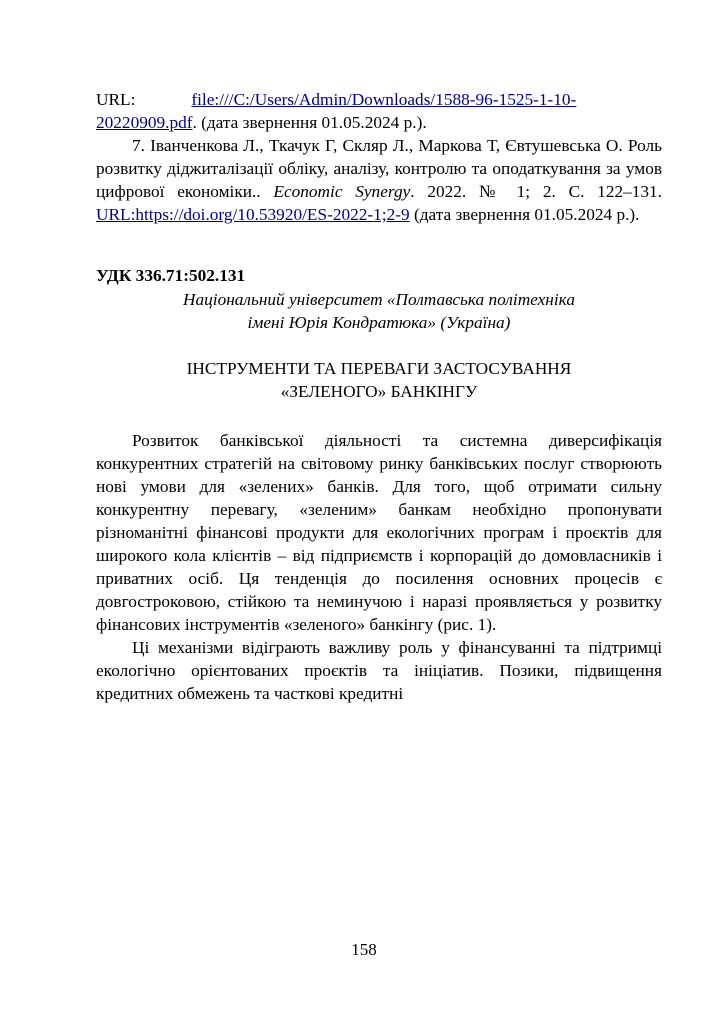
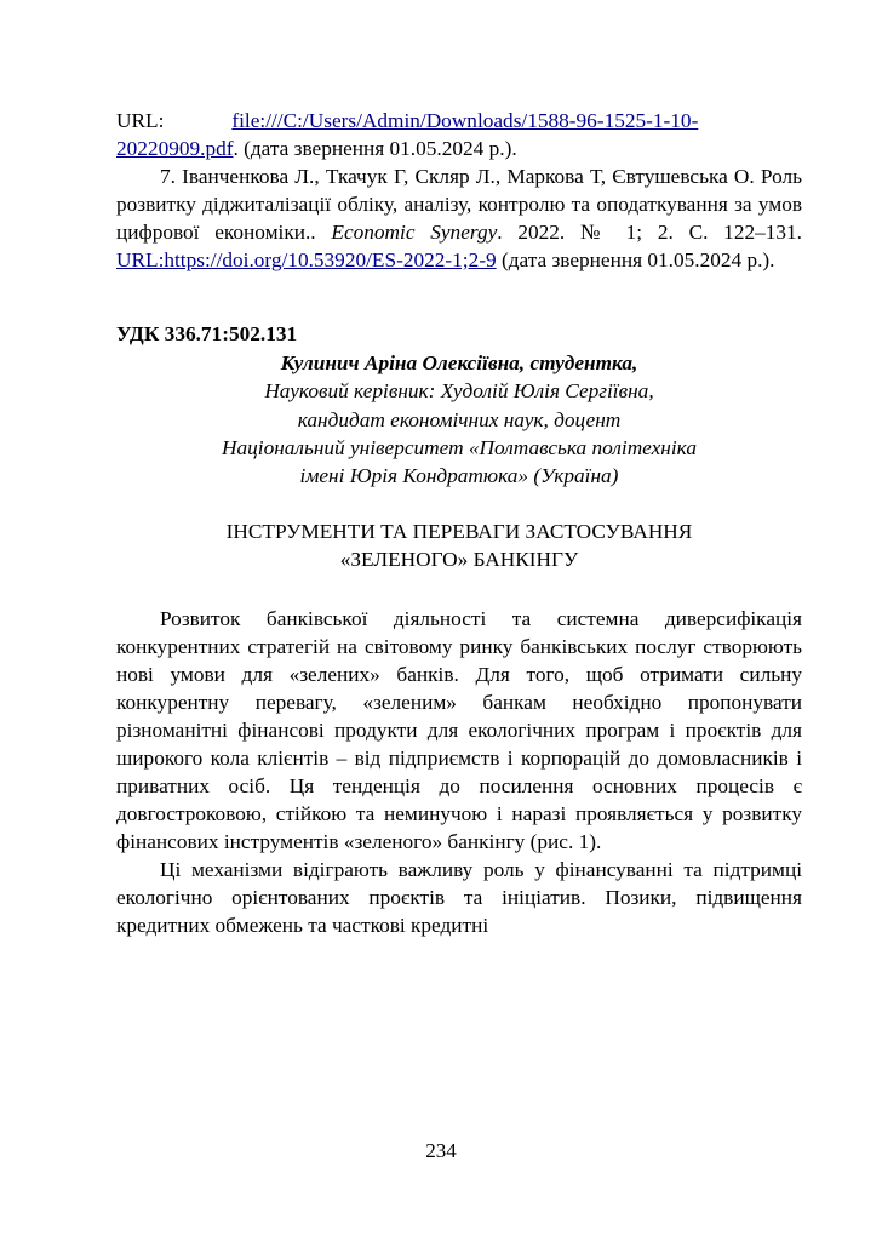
  URL: file:///C:/Users/Admin/Downloads/1588-96-1525-1-10-20220909.pdf. (дата звернення 01.05.2024 р.).
  7. Іванченкова Л., Ткачук Г, Скляр Л., Маркова Т, Євтушевська О. Роль розвитку діджиталізації обліку, аналізу, контролю та оподаткування за умов цифрової економіки.. Economic Synergy. 2022. № 1; 2. С. 122–131. URL:https://doi.org/10.53920/ES-2022-1;2-9 (дата звернення 01.05.2024 р.).
  УДК 336.71:502.131
+ Кулинич Аріна Олексіївна, студентка,
+ Науковий керівник: Худолій Юлія Сергіївна,
+ кандидат економічних наук, доцент
  Національний університет «Полтавська політехніка
  імені Юрія Кондратюка» (Україна)
  ІНСТРУМЕНТИ ТА ПЕРЕВАГИ ЗАСТОСУВАННЯ
  «ЗЕЛЕНОГО» БАНКІНГУ
  Розвиток банківської діяльності та системна диверсифікація конкурентних стратегій на світовому ринку банківських послуг створюють нові умови для «зелених» банків. Для того, щоб отримати сильну конкурентну перевагу, «зеленим» банкам необхідно пропонувати різноманітні фінансові продукти для екологічних програм і проєктів для широкого кола клієнтів – від підприємств і корпорацій до домовласників і приватних осіб. Ця тенденція до посилення основних процесів є довгостроковою, стійкою та неминучою і наразі проявляється у розвитку фінансових інструментів «зеленого» банкінгу (рис. 1).
  Ці механізми відіграють важливу роль у фінансуванні та підтримці екологічно орієнтованих проєктів та ініціатив. Позики, підвищення кредитних обмежень та часткові кредитні
- 158
+ 234
